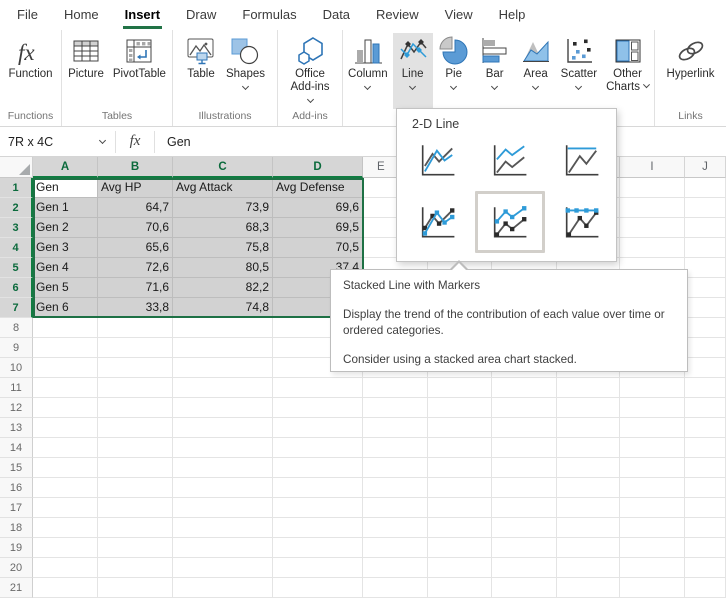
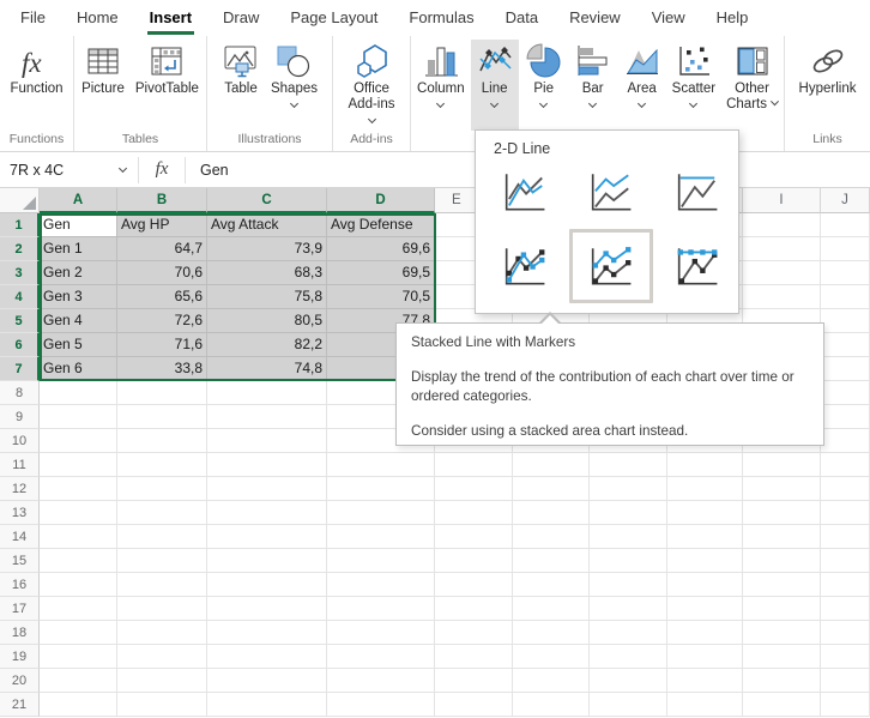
  File
  Home
  Insert
  Draw
+ Page Layout
  Formulas
  Data
  Review
  View
  Help
  fx
  Function
  Functions
  Picture
  PivotTable
  Tables
  Table
  Shapes
  Illustrations
  Office
  Add-ins
  Add-ins
  Column
  Line
  Pie
  Bar
  Area
  Scatter
  Other
  Charts
  Hyperlink
  Links
  7R x 4C
  fx
  Gen
  A
  B
  C
  D
  E
  I
  J
  1
  Gen
  Avg HP
  Avg Attack
  Avg Defense
  2
  Gen 1
  64,7
  73,9
  69,6
  3
  Gen 2
  70,6
  68,3
  69,5
  4
  Gen 3
  65,6
  75,8
  70,5
  5
  Gen 4
  72,6
  80,5
- 37,4
+ 77,8
  6
  Gen 5
  71,6
  82,2
  7
  Gen 6
  33,8
  74,8
  8
  9
  10
  11
  12
  13
  14
  15
  16
  17
  18
  19
  20
  21
  2-D Line
  Stacked Line with Markers
- Display the trend of the contribution of each value over time or ordered categories.
+ Display the trend of the contribution of each chart over time or ordered categories.
- Consider using a stacked area chart stacked.
+ Consider using a stacked area chart instead.
